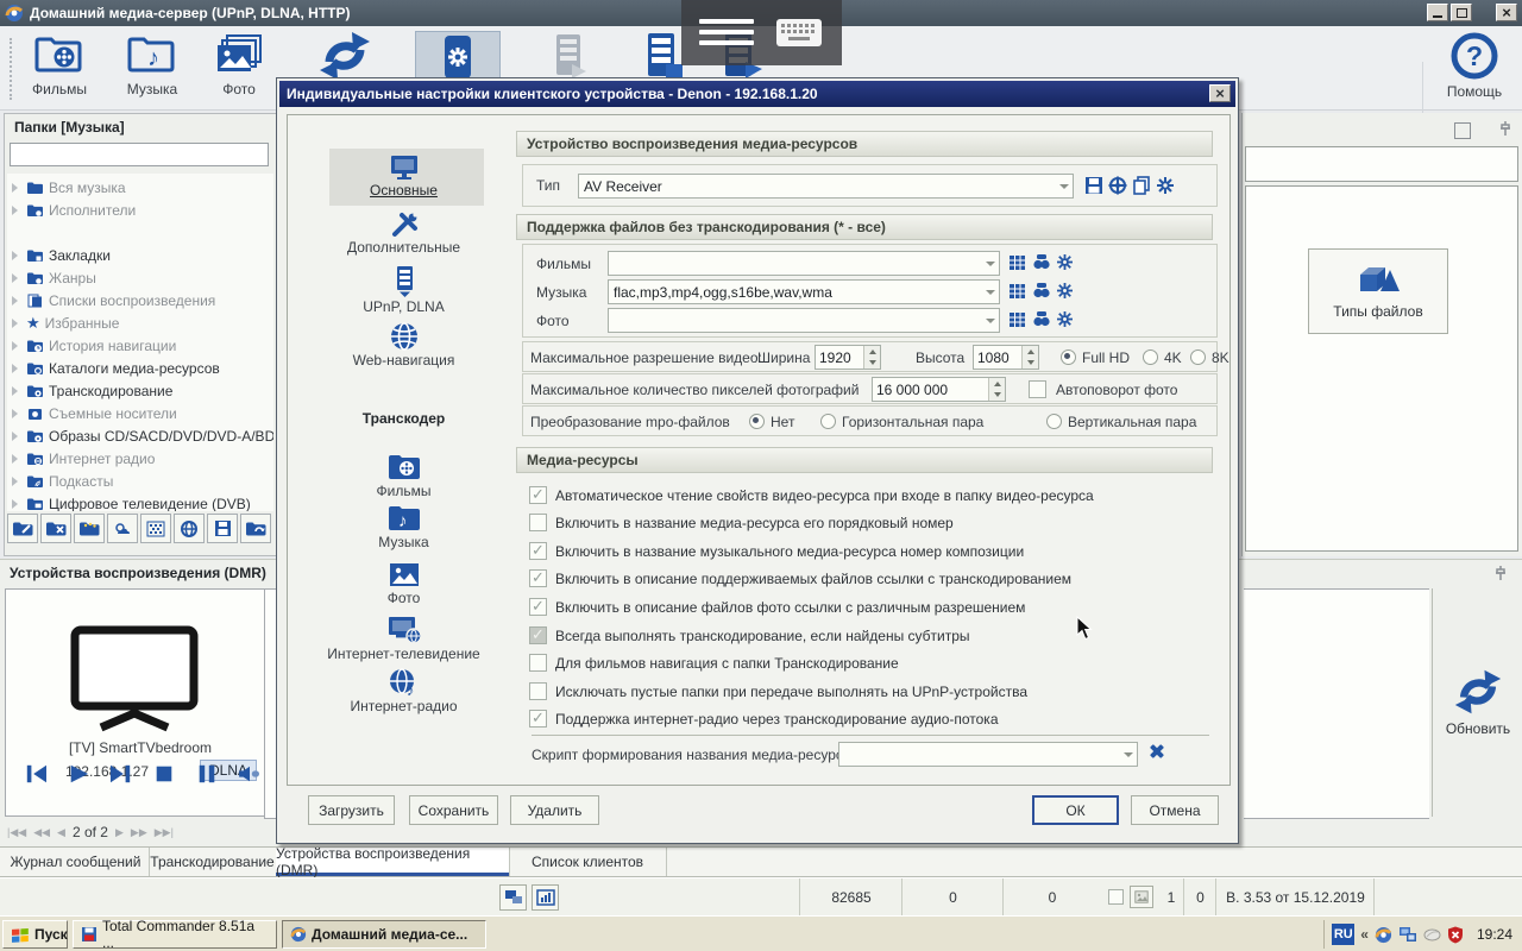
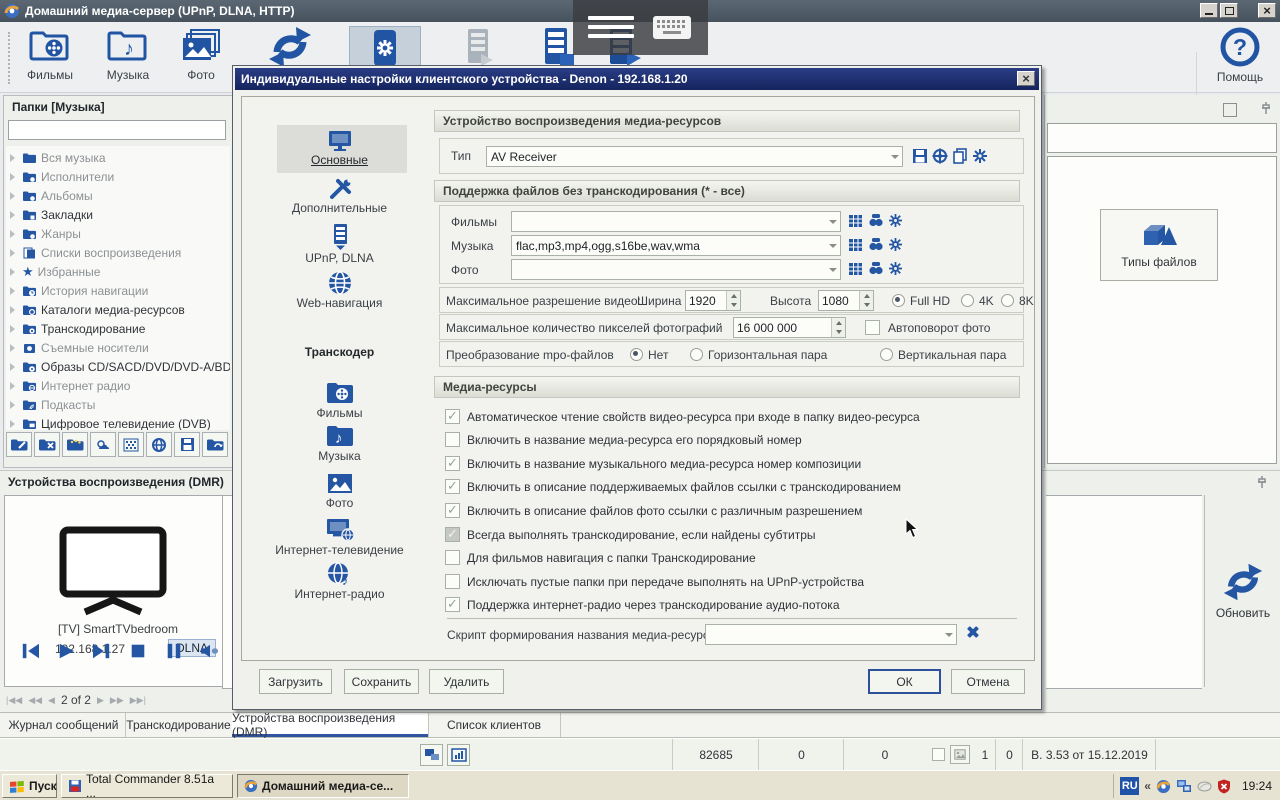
  Домашний медиа-сервер (UPnP, DLNA, HTTP)
  Фильмы
  ♪
  Музыка
  Фото
  ?
  Помощь
  Папки [Музыка]
  Вся музыка
  Исполнители
+ Альбомы
  Закладки
  Жанры
  Списки воспроизведения
  ★
  Избранные
  История навигации
  Каталоги медиа-ресурсов
  Транскодирование
  Съемные носители
  Образы CD/SACD/DVD/DVD-A/BD
  Интернет радио
  Подкасты
  Цифровое телевидение (DVB)
  Устройства воспроизведения (DMR)
  [TV] SmartTVbedroom
  12.161.27
  DLNA
  |◀◀
  ◀◀
  ◀
  2 of 2
  ▶
  ▶▶
  ▶▶|
  Обновить
  Журнал сообщений
  Транскодирование
  Устройства воспроизведения (DMR)
  Список клиентов
  82685
  0
  0
  1
  0
  В. 3.53 от 15.12.2019
  Индивидуальные настройки клиентского устройства - Denon - 192.168.1.20
  Основные
  Дополнительные
  UPnP, DLNA
  Web-навигация
  Транскодер
  Фильмы
  ♪
  Музыка
  Фото
  Интернет-телевидение
  ♪
  Интернет-радио
  Устройство воспроизведения медиа-ресурсов
  Тип
  AV Receiver
  Поддержка файлов без транскодирования (* - все)
  Фильмы
  Музыка
  flac,mp3,mp4,ogg,s16be,wav,wma
  Фото
  Типы файлов
  Максимальное разрешение видео:
  Ширина
  1920
  Высота
  1080
  Full HD
  4K
  8K
  Максимальное количество пикселей фотографий
  16 000 000
  Автоповорот фото
  Преобразование mpo-файлов
  Нет
  Горизонтальная пара
  Вертикальная пара
  Медиа-ресурсы
  Автоматическое чтение свойств видео-ресурса при входе в папку видео-ресурса
  Включить в название медиа-ресурса его порядковый номер
  Включить в название музыкального медиа-ресурса номер композиции
  Включить в описание поддерживаемых файлов ссылки с транскодированием
  Включить в описание файлов фото ссылки с различным разрешением
  Всегда выполнять транскодирование, если найдены субтитры
  Для фильмов навигация с папки Транскодирование
  Исключать пустые папки при передаче выполнять на UPnP-устройства
  Поддержка интернет-радио через транскодирование аудио-потока
  Скрипт формирования названия медиа-ресур
  Загрузить
  Сохранить
  Удалить
  ОК
  Отмена
  Пуск
  Total Commander 8.51a ...
  Домашний медиа-се...
  RU
  «
  19:24
